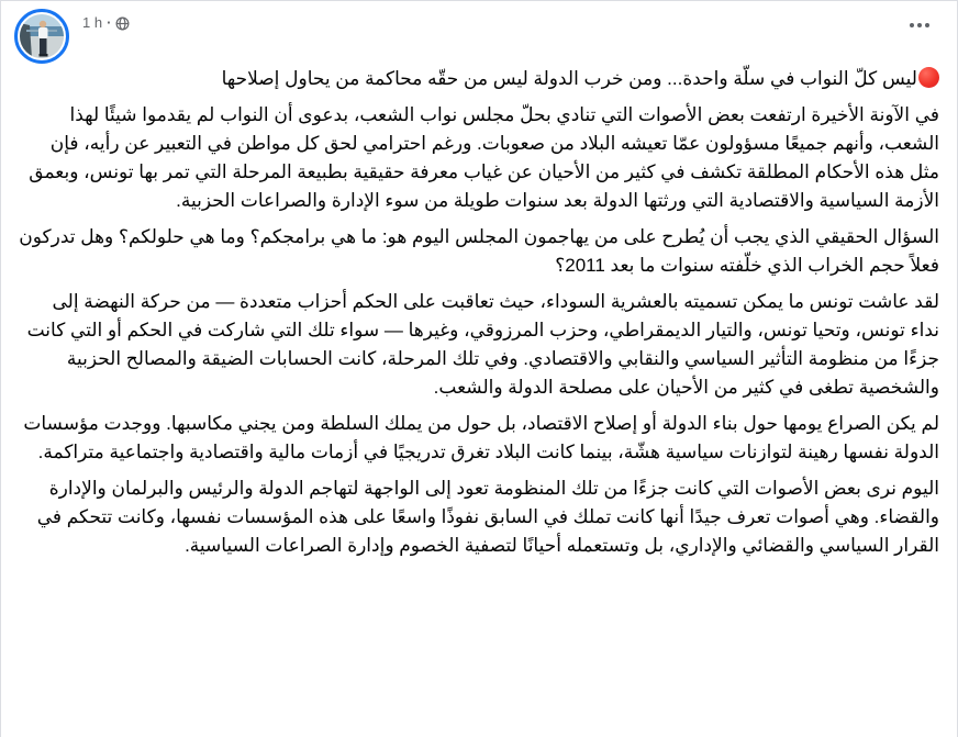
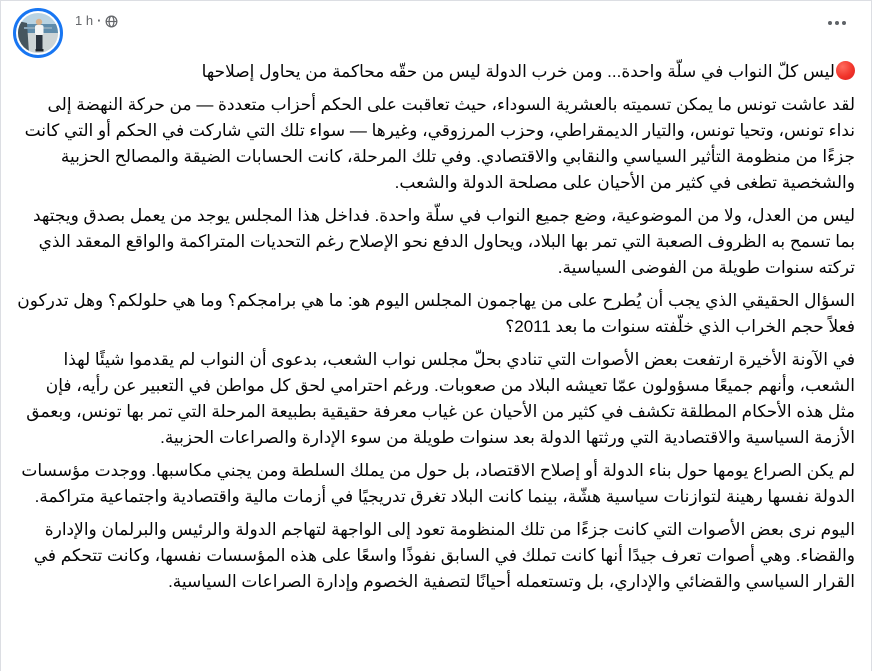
  1 h
  ·
  ليس كلّ النواب في سلّة واحدة... ومن خرب الدولة ليس من حقّه محاكمة من يحاول إصلاحها
- في الآونة الأخيرة ارتفعت بعض الأصوات التي تنادي بحلّ مجلس نواب الشعب، بدعوى أن النواب لم يقدموا شيئًا لهذا الشعب، وأنهم جميعًا مسؤولون عمّا تعيشه البلاد من صعوبات. ورغم احترامي لحق كل مواطن في التعبير عن رأيه، فإن مثل هذه الأحكام المطلقة تكشف في كثير من الأحيان عن غياب معرفة حقيقية بطبيعة المرحلة التي تمر بها تونس، وبعمق الأزمة السياسية والاقتصادية التي ورثتها الدولة بعد سنوات طويلة من سوء الإدارة والصراعات الحزبية.
+ لقد عاشت تونس ما يمكن تسميته بالعشرية السوداء، حيث تعاقبت على الحكم أحزاب متعددة — من حركة النهضة إلى نداء تونس، وتحيا تونس، والتيار الديمقراطي، وحزب المرزوقي، وغيرها — سواء تلك التي شاركت في الحكم أو التي كانت جزءًا من منظومة التأثير السياسي والنقابي والاقتصادي. وفي تلك المرحلة، كانت الحسابات الضيقة والمصالح الحزبية والشخصية تطغى في كثير من الأحيان على مصلحة الدولة والشعب.
+ ليس من العدل، ولا من الموضوعية، وضع جميع النواب في سلّة واحدة. فداخل هذا المجلس يوجد من يعمل بصدق ويجتهد بما تسمح به الظروف الصعبة التي تمر بها البلاد، ويحاول الدفع نحو الإصلاح رغم التحديات المتراكمة والواقع المعقد الذي تركته سنوات طويلة من الفوضى السياسية.
  السؤال الحقيقي الذي يجب أن يُطرح على من يهاجمون المجلس اليوم هو: ما هي برامجكم؟ وما هي حلولكم؟ وهل تدركون فعلاً حجم الخراب الذي خلّفته سنوات ما بعد 2011؟
- لقد عاشت تونس ما يمكن تسميته بالعشرية السوداء، حيث تعاقبت على الحكم أحزاب متعددة — من حركة النهضة إلى نداء تونس، وتحيا تونس، والتيار الديمقراطي، وحزب المرزوقي، وغيرها — سواء تلك التي شاركت في الحكم أو التي كانت جزءًا من منظومة التأثير السياسي والنقابي والاقتصادي. وفي تلك المرحلة، كانت الحسابات الضيقة والمصالح الحزبية والشخصية تطغى في كثير من الأحيان على مصلحة الدولة والشعب.
+ في الآونة الأخيرة ارتفعت بعض الأصوات التي تنادي بحلّ مجلس نواب الشعب، بدعوى أن النواب لم يقدموا شيئًا لهذا الشعب، وأنهم جميعًا مسؤولون عمّا تعيشه البلاد من صعوبات. ورغم احترامي لحق كل مواطن في التعبير عن رأيه، فإن مثل هذه الأحكام المطلقة تكشف في كثير من الأحيان عن غياب معرفة حقيقية بطبيعة المرحلة التي تمر بها تونس، وبعمق الأزمة السياسية والاقتصادية التي ورثتها الدولة بعد سنوات طويلة من سوء الإدارة والصراعات الحزبية.
  لم يكن الصراع يومها حول بناء الدولة أو إصلاح الاقتصاد، بل حول من يملك السلطة ومن يجني مكاسبها. ووجدت مؤسسات الدولة نفسها رهينة لتوازنات سياسية هشّة، بينما كانت البلاد تغرق تدريجيًا في أزمات مالية واقتصادية واجتماعية متراكمة.
  اليوم نرى بعض الأصوات التي كانت جزءًا من تلك المنظومة تعود إلى الواجهة لتهاجم الدولة والرئيس والبرلمان والإدارة والقضاء. وهي أصوات تعرف جيدًا أنها كانت تملك في السابق نفوذًا واسعًا على هذه المؤسسات نفسها، وكانت تتحكم في القرار السياسي والقضائي والإداري، بل وتستعمله أحيانًا لتصفية الخصوم وإدارة الصراعات السياسية.
